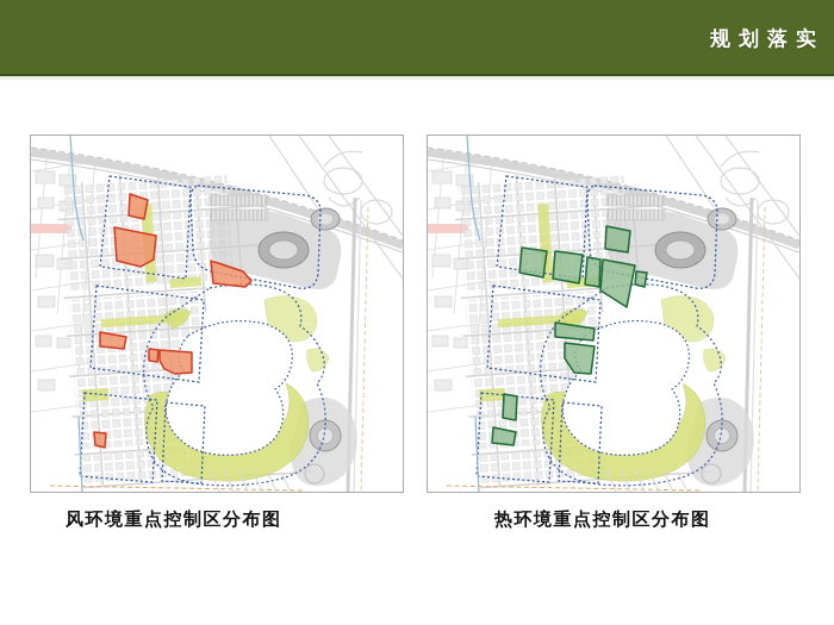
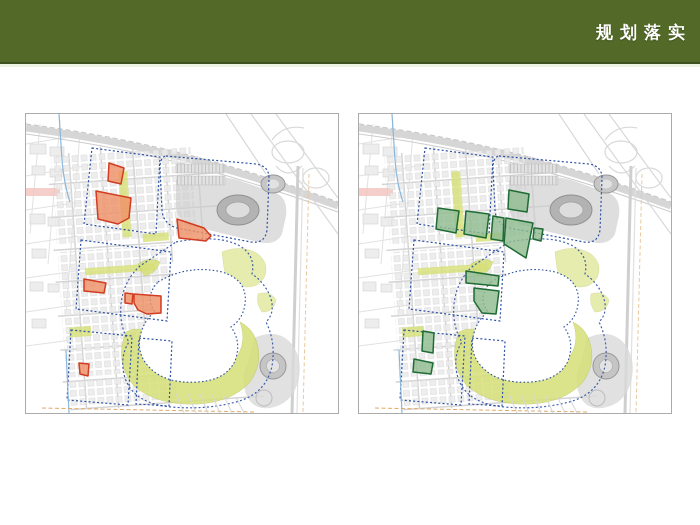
  规划落实
- 风环境重点控制区分布图
- 热环境重点控制区分布图
